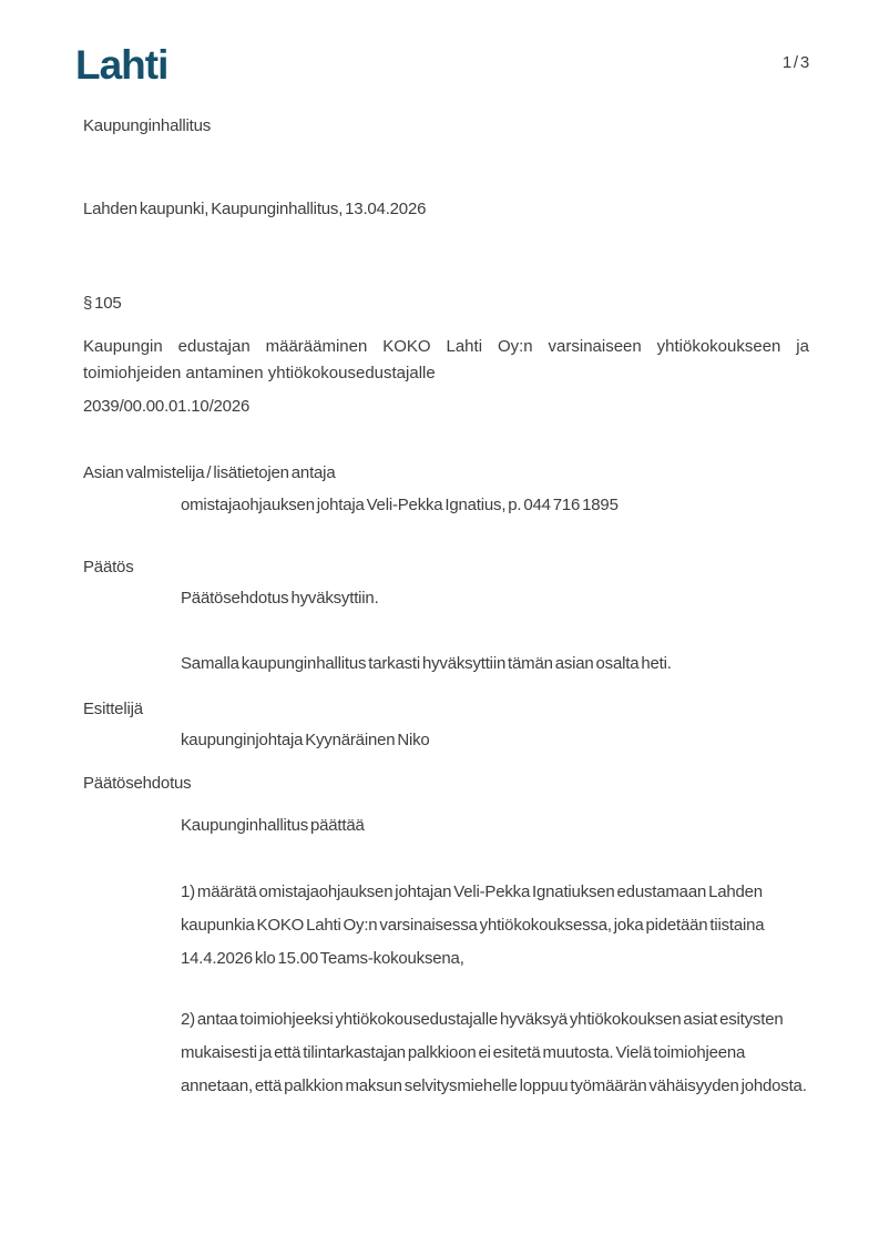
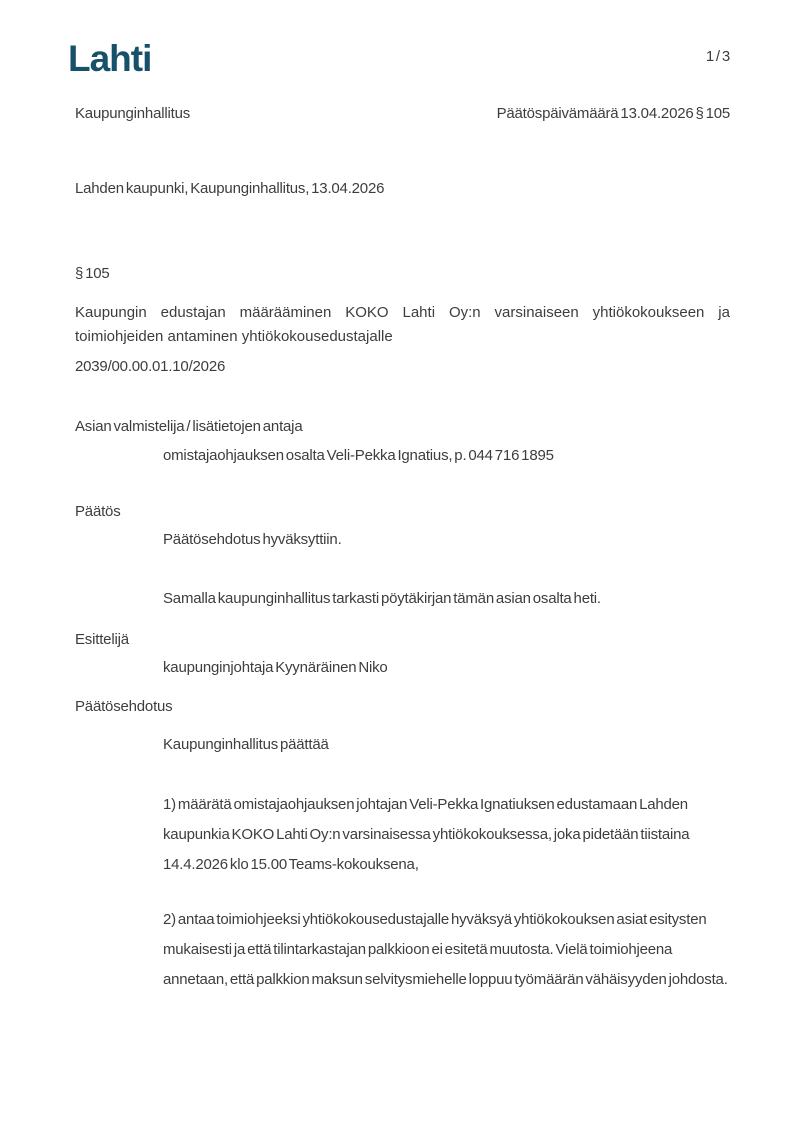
  Lahti
  1 / 3
  Kaupunginhallitus
+ Päätöspäivämäärä 13.04.2026 § 105
  Lahden kaupunki, Kaupunginhallitus, 13.04.2026
  § 105
  Kaupungin edustajan määrääminen KOKO Lahti Oy:n varsinaiseen yhtiökokoukseen ja toimiohjeiden antaminen yhtiökokousedustajalle
  2039/00.00.01.10/2026
  Asian valmistelija / lisätietojen antaja
- omistajaohjauksen johtaja Veli-Pekka Ignatius, p. 044 716 1895
+ omistajaohjauksen osalta Veli-Pekka Ignatius, p. 044 716 1895
  Päätös
  Päätösehdotus hyväksyttiin.
- Samalla kaupunginhallitus tarkasti hyväksyttiin tämän asian osalta heti.
+ Samalla kaupunginhallitus tarkasti pöytäkirjan tämän asian osalta heti.
  Esittelijä
  kaupunginjohtaja Kyynäräinen Niko
  Päätösehdotus
  Kaupunginhallitus päättää
  1) määrätä omistajaohjauksen johtajan Veli-Pekka Ignatiuksen edustamaan Lahden kaupunkia KOKO Lahti Oy:n varsinaisessa yhtiökokouksessa, joka pidetään tiistaina 14.4.2026 klo 15.00 Teams-kokouksena,
  2) antaa toimiohjeeksi yhtiökokousedustajalle hyväksyä yhtiökokouksen asiat esitysten mukaisesti ja että tilintarkastajan palkkioon ei esitetä muutosta. Vielä toimiohjeena annetaan, että palkkion maksun selvitysmiehelle loppuu työmäärän vähäisyyden johdosta.
